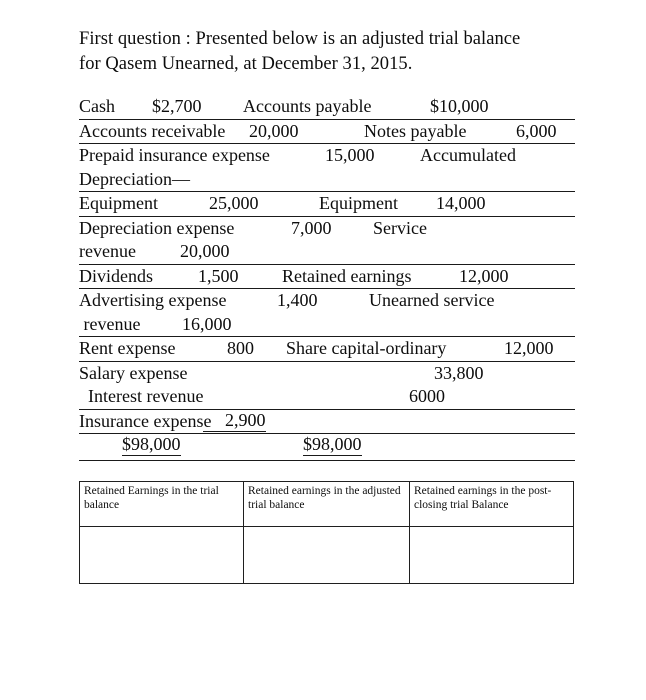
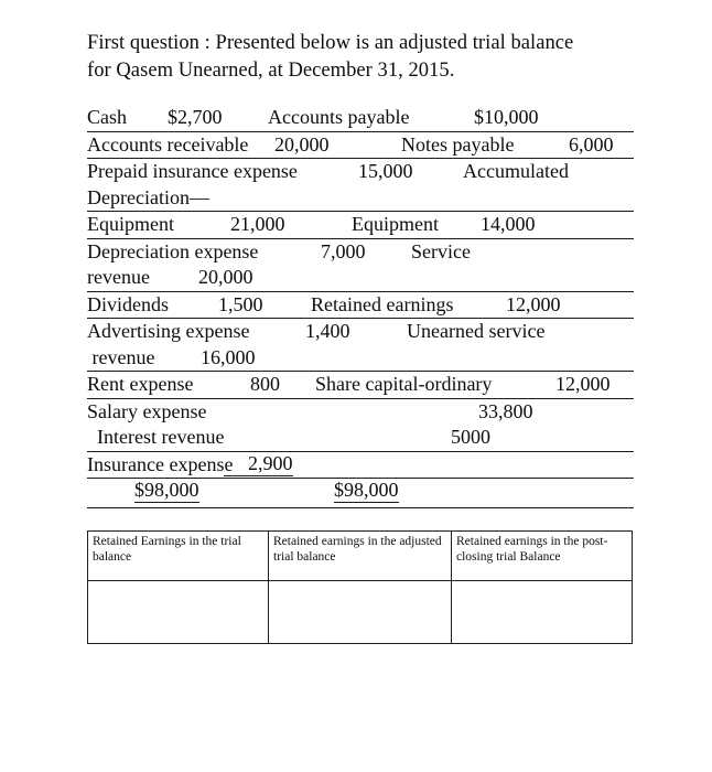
  First question : Presented below is an adjusted trial balance
  for Qasem Unearned, at December 31, 2015.
  Cash
  $2,700
  Accounts payable
  $10,000
  Accounts receivable
  20,000
  Notes payable
  6,000
  Prepaid insurance expense
  15,000
  Accumulated
  Depreciation—
  Equipment
- 25,000
+ 21,000
  Equipment
  14,000
  Depreciation expense
  7,000
  Service
  revenue
  20,000
  Dividends
  1,500
  Retained earnings
  12,000
  Advertising expense
  1,400
  Unearned service
  revenue
  16,000
  Rent expense
  800
  Share capital-ordinary
  12,000
  Salary expense
  33,800
  Interest revenue
- 6000
+ 5000
  Insurance expense
  2,900
  $98,000
  $98,000
  Retained Earnings in the trial balance	Retained earnings in the adjusted trial balance	Retained earnings in the post-closing trial Balance
